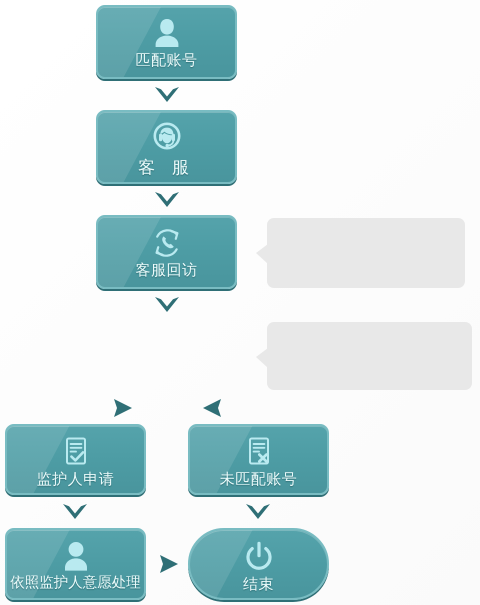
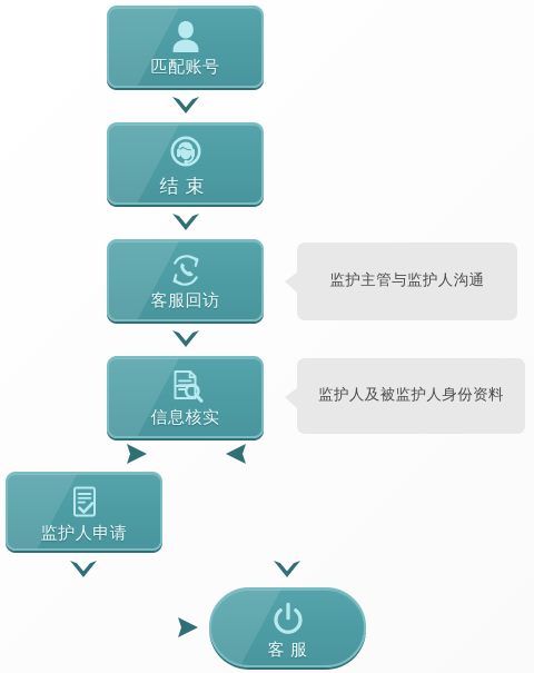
  匹配账号
- 客 服
+ 结束
  客服回访
+ 监护主管与监护人沟通
+ 信息核实
+ 监护人及被监护人身份资料
  监护人申请
- 未匹配账号
- 依照监护人意愿处理
- 结束
+ 客 服
